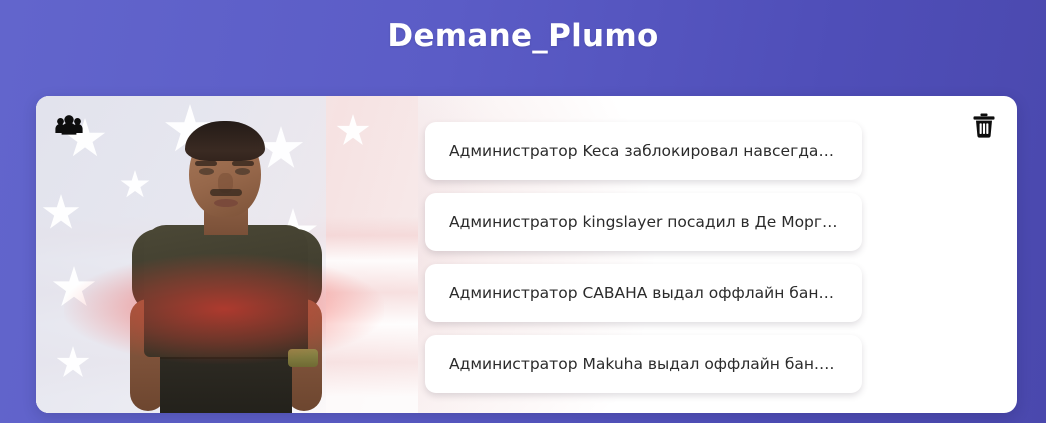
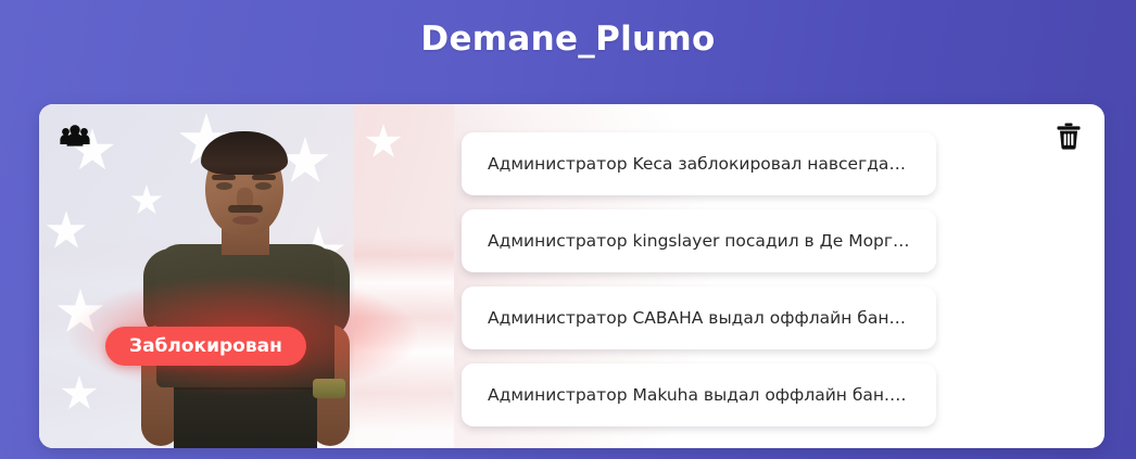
  Demane_Plumo
+ Заблокирован
  Администратор Keca заблокировал навсегда D
  Администратор kingslayer посадил в Де Морган
  Администратор САВАНА выдал оффлайн бан. П
  Администратор Makuha выдал оффлайн бан. П
